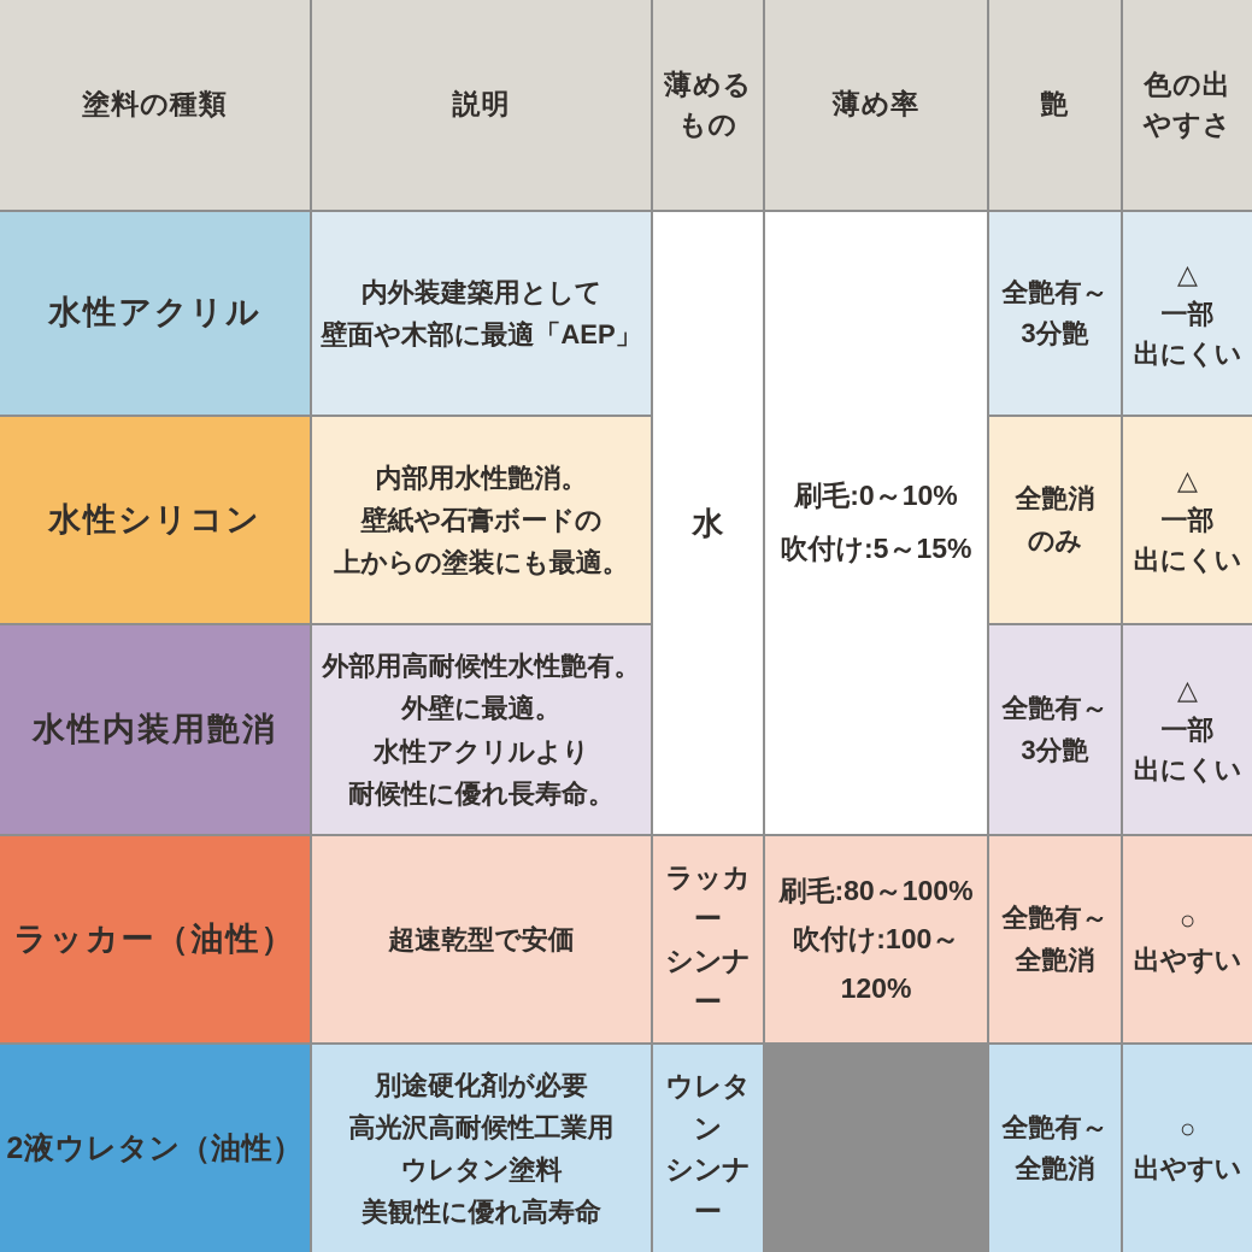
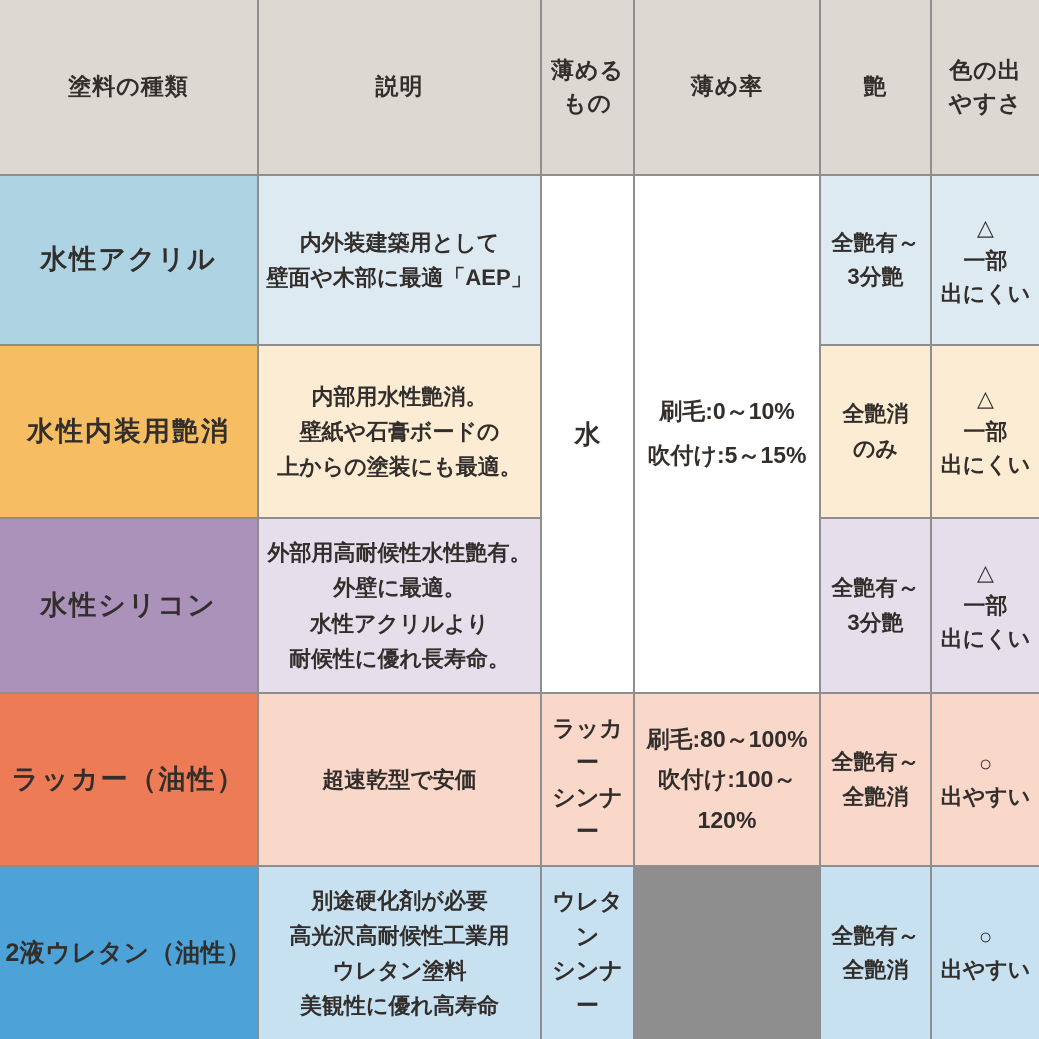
  塗料の種類
  説明
  薄める
  もの
  薄め率
  艶
  色の出
  やすさ
  水
  刷毛:0～10%
  吹付け:5～15%
  水性アクリル
  内外装建築用として
  壁面や木部に最適「AEP」
  全艶有～
  3分艶
  △
  一部
  出にくい
- 水性シリコン
+ 水性内装用艶消
  内部用水性艶消。
  壁紙や石膏ボードの
  上からの塗装にも最適。
  全艶消
  のみ
  △
  一部
  出にくい
- 水性内装用艶消
+ 水性シリコン
  外部用高耐候性水性艶有。
  外壁に最適。
  水性アクリルより
  耐候性に優れ長寿命。
  全艶有～
  3分艶
  △
  一部
  出にくい
  ラッカー（油性）
  超速乾型で安価
  ラッカー
  シンナー
  刷毛:80～100%
  吹付け:100～120%
  全艶有～
  全艶消
  ○
  出やすい
  2液ウレタン（油性）
  別途硬化剤が必要
  高光沢高耐候性工業用
  ウレタン塗料
  美観性に優れ高寿命
  ウレタン
  シンナー
  全艶有～
  全艶消
  ○
  出やすい
